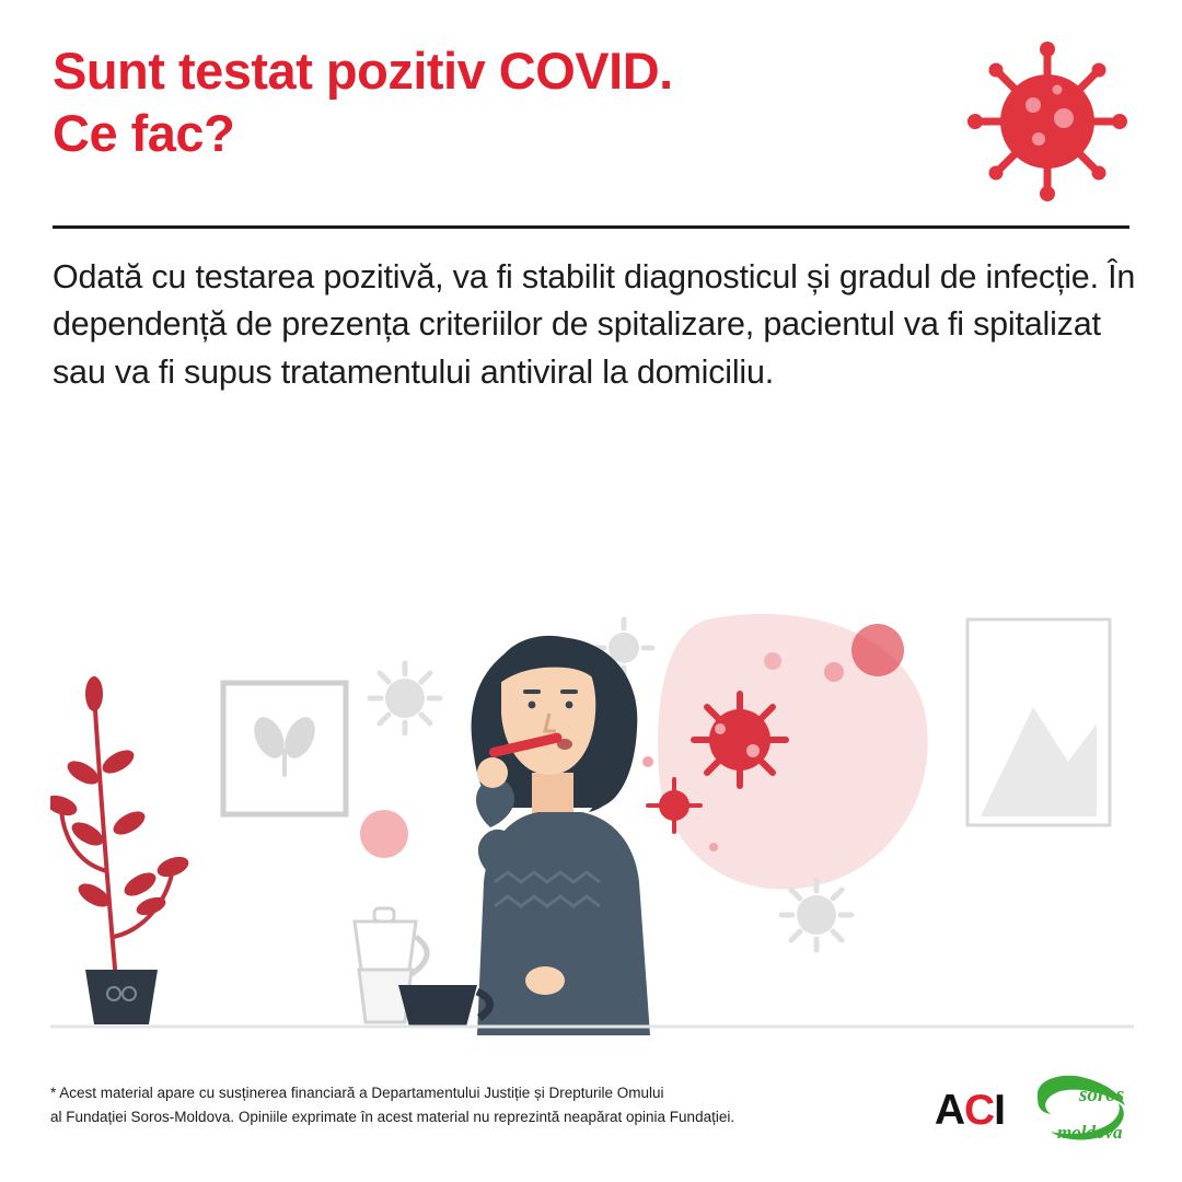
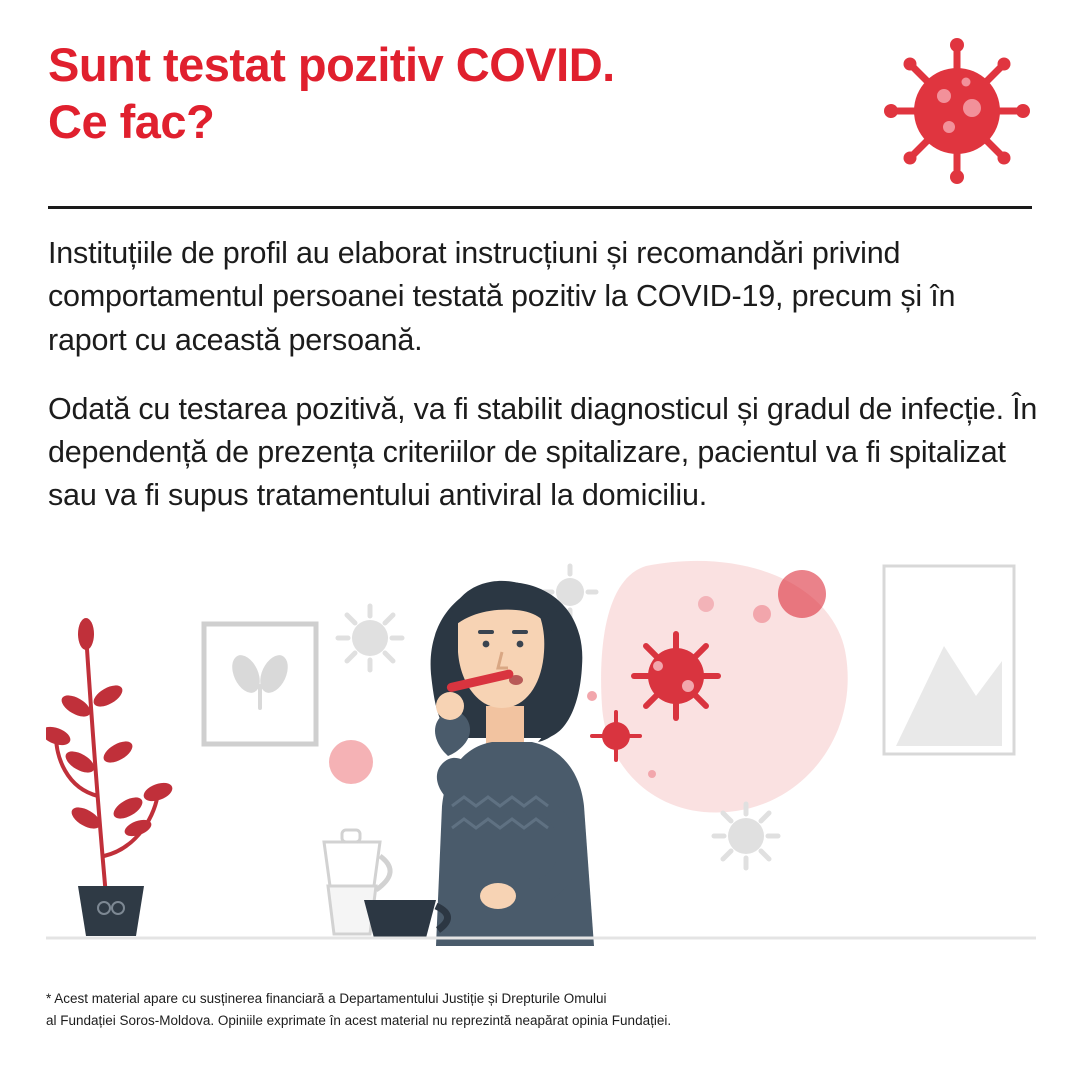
  Sunt testat pozitiv COVID.
  Ce fac?
+ Instituțiile de profil au elaborat instrucțiuni și recomandări privind comportamentul persoanei testată pozitiv la COVID-19, precum și în raport cu această persoană.
  Odată cu testarea pozitivă, va fi stabilit diagnosticul și gradul de infecție. În dependență de prezența criteriilor de spitalizare, pacientul va fi spitalizat sau va fi supus tratamentului antiviral la domiciliu.
  * Acest material apare cu susținerea financiară a Departamentului Justiție și Drepturile Omului
  al Fundației Soros-Moldova. Opiniile exprimate în acest material nu reprezintă neapărat opinia Fundației.
- ACI
- soros
- moldova
